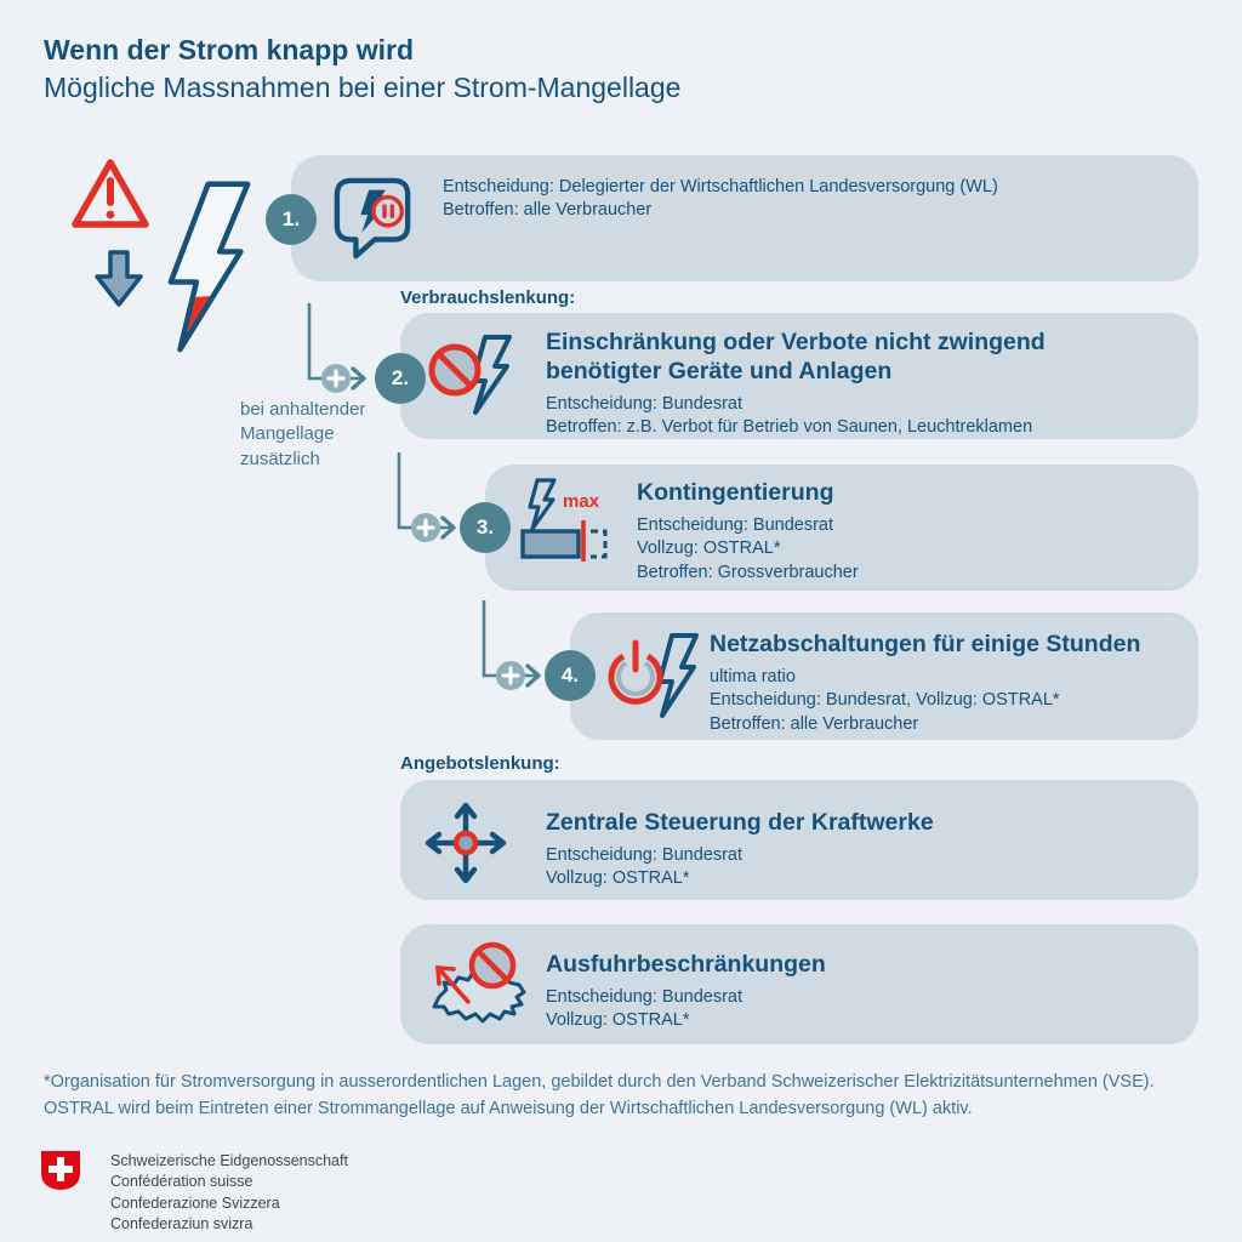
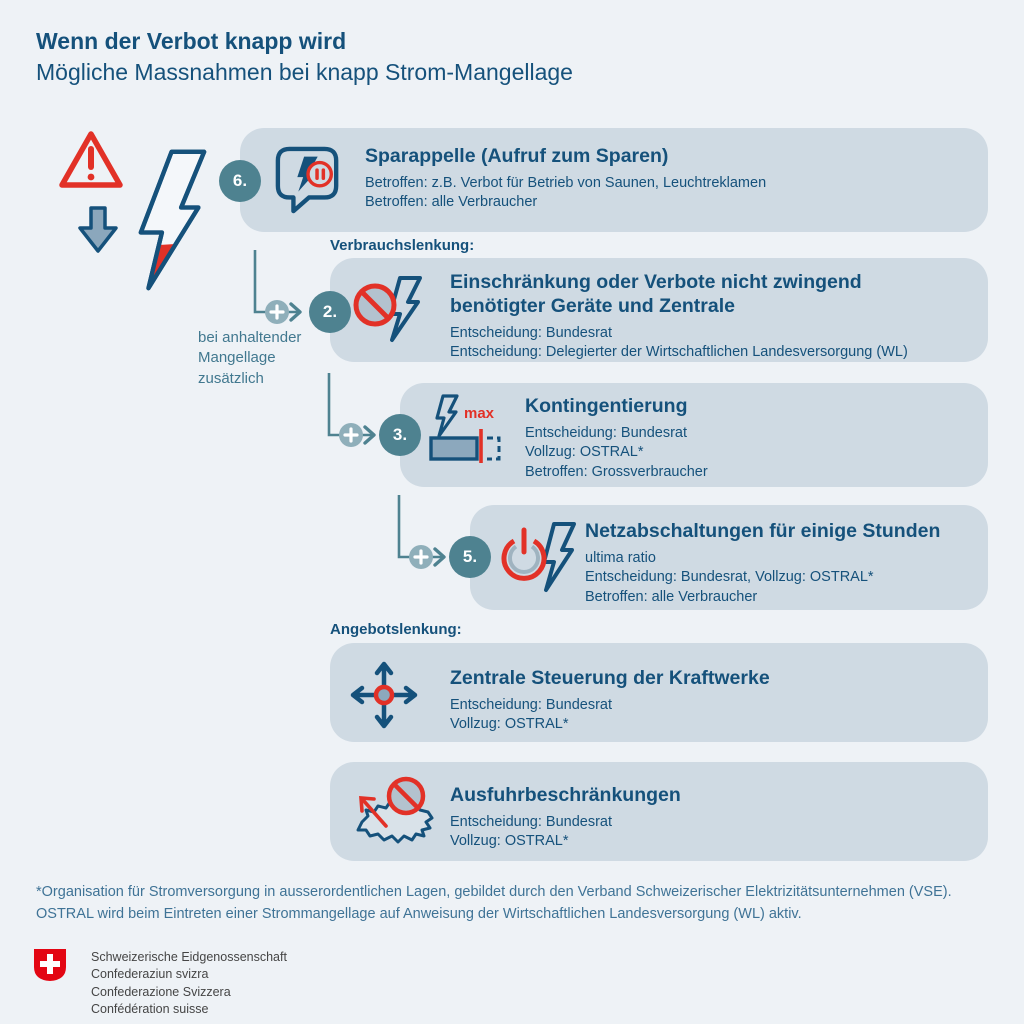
- Wenn der Strom knapp wird
+ Wenn der Verbot knapp wird
- Mögliche Massnahmen bei einer Strom-Mangellage
+ Mögliche Massnahmen bei knapp Strom-Mangellage
+ Sparappelle (Aufruf zum Sparen)
- Entscheidung: Delegierter der Wirtschaftlichen Landesversorgung (WL)
+ Betroffen: z.B. Verbot für Betrieb von Saunen, Leuchtreklamen
  Betroffen: alle Verbraucher
- 1.
+ 6.
  Verbrauchslenkung:
  bei anhaltender Mangellage zusätzlich
- Einschränkung oder Verbote nicht zwingend benötigter Geräte und Anlagen
+ Einschränkung oder Verbote nicht zwingend benötigter Geräte und Zentrale
  Entscheidung: Bundesrat
- Betroffen: z.B. Verbot für Betrieb von Saunen, Leuchtreklamen
+ Entscheidung: Delegierter der Wirtschaftlichen Landesversorgung (WL)
  2.
  max
  Kontingentierung
  Entscheidung: Bundesrat
  Vollzug: OSTRAL*
  Betroffen: Grossverbraucher
  3.
  Netzabschaltungen für einige Stunden
  ultima ratio
  Entscheidung: Bundesrat, Vollzug: OSTRAL*
  Betroffen: alle Verbraucher
- 4.
+ 5.
  Angebotslenkung:
  Zentrale Steuerung der Kraftwerke
  Entscheidung: Bundesrat
  Vollzug: OSTRAL*
  Ausfuhrbeschränkungen
  Entscheidung: Bundesrat
  Vollzug: OSTRAL*
  *Organisation für Stromversorgung in ausserordentlichen Lagen, gebildet durch den Verband Schweizerischer Elektrizitätsunternehmen (VSE).
  OSTRAL wird beim Eintreten einer Strommangellage auf Anweisung der Wirtschaftlichen Landesversorgung (WL) aktiv.
  Schweizerische Eidgenossenschaft
- Confédération suisse
+ Confederaziun svizra
  Confederazione Svizzera
- Confederaziun svizra
+ Confédération suisse
